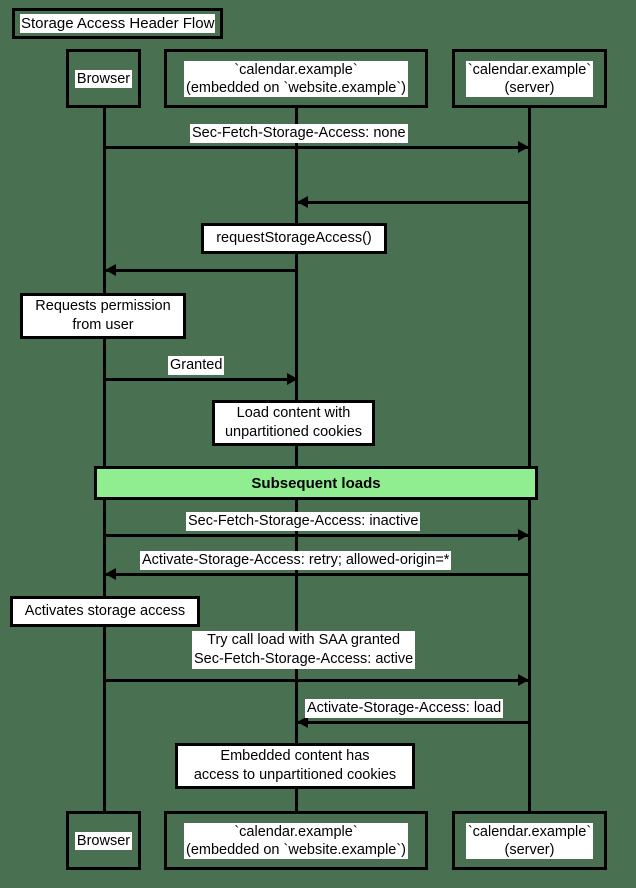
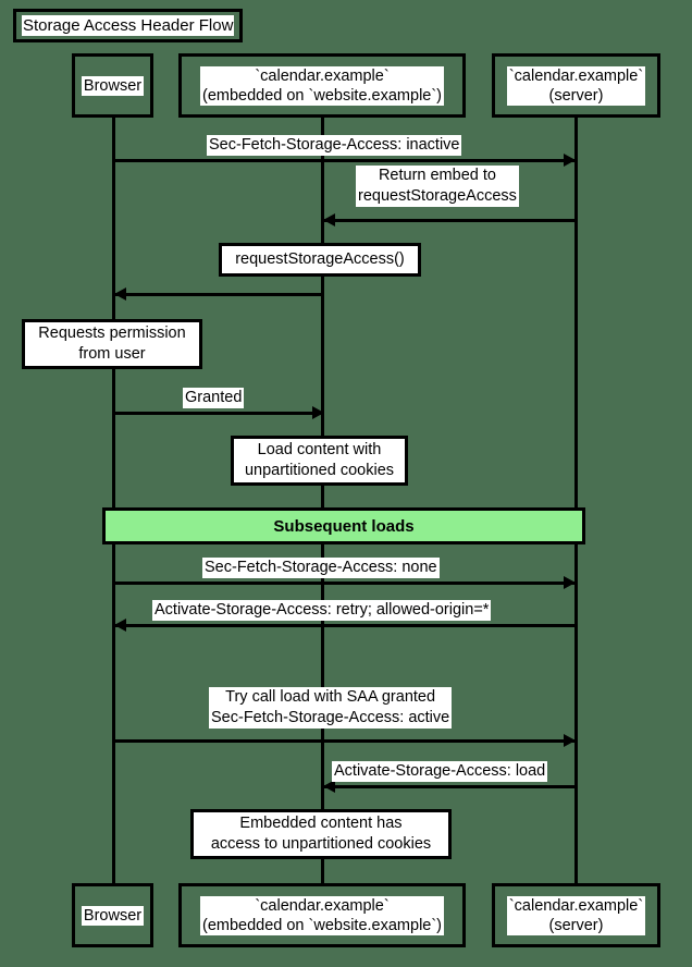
  Storage Access Header Flow
  Browser
  `calendar.example`
  (embedded on `website.example`)
  `calendar.example`
  (server)
- Sec-Fetch-Storage-Access: none
+ Sec-Fetch-Storage-Access: inactive
+ Return embed to
+ requestStorageAccess
  requestStorageAccess()
  Requests permission
  from user
  Granted
  Load content with
  unpartitioned cookies
  Subsequent loads
- Sec-Fetch-Storage-Access: inactive
+ Sec-Fetch-Storage-Access: none
  Activate-Storage-Access: retry; allowed-origin=*
- Activates storage access
  Try call load with SAA granted
  Sec-Fetch-Storage-Access: active
  Activate-Storage-Access: load
  Embedded content has
  access to unpartitioned cookies
  Browser
  `calendar.example`
  (embedded on `website.example`)
  `calendar.example`
  (server)
